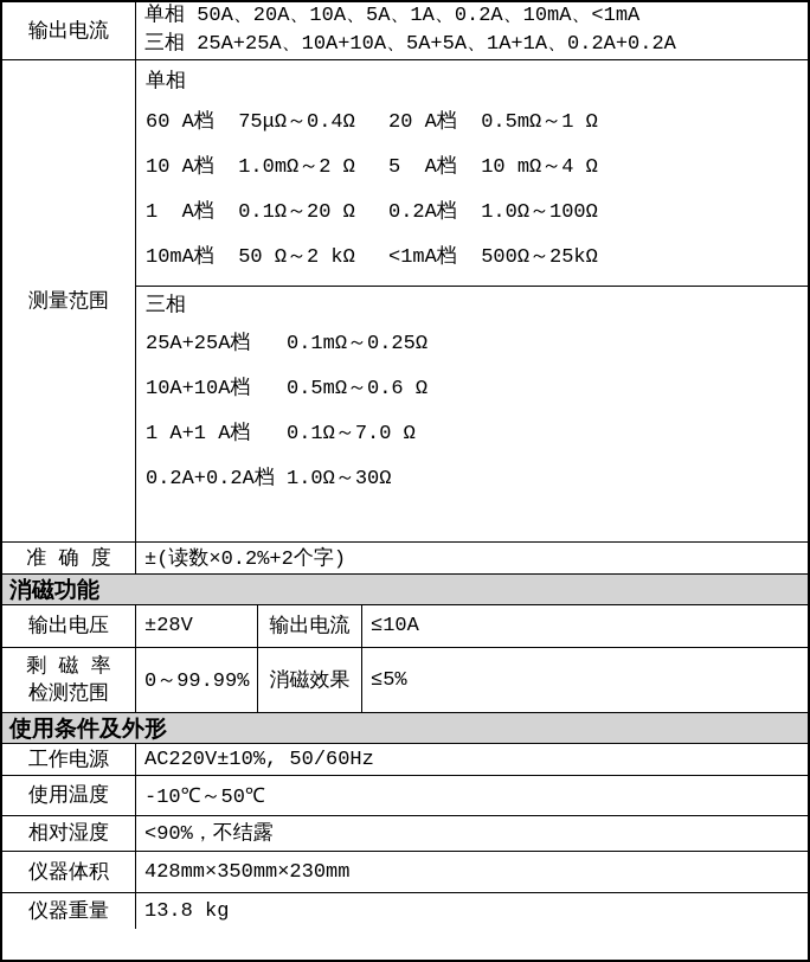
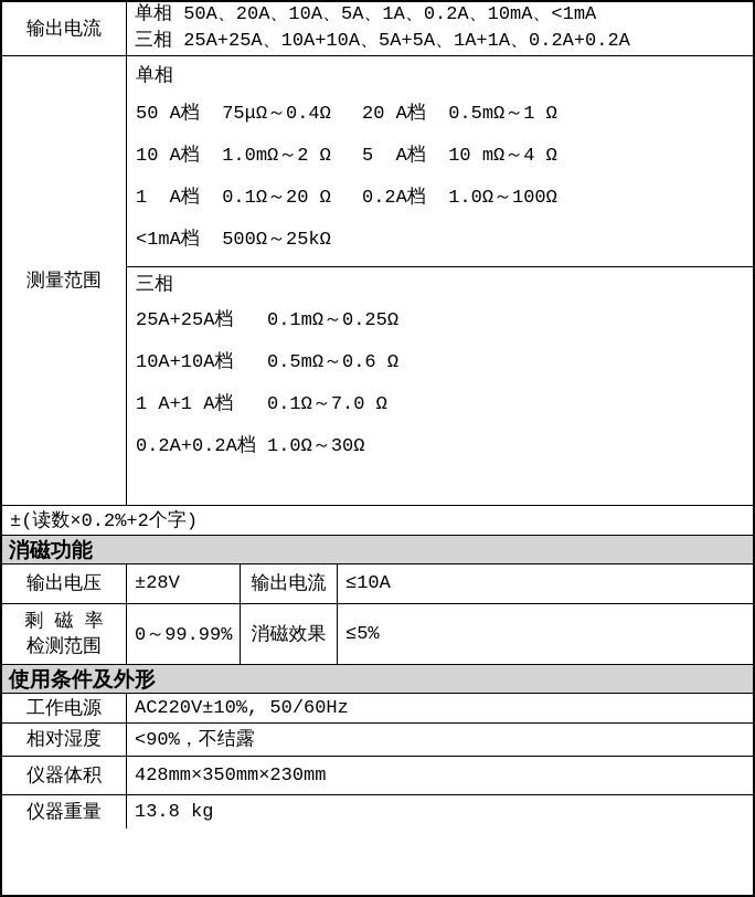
  输出电流
  单相 50A、20A、10A、5A、1A、0.2A、10mA、<1mA
  三相 25A+25A、10A+10A、5A+5A、1A+1A、0.2A+0.2A
  测量范围
  单相
- 60 A档 75μΩ～0.4Ω
+ 50 A档 75μΩ～0.4Ω
  20 A档 0.5mΩ～1 Ω
  10 A档 1.0mΩ～2 Ω
  5 A档 10 mΩ～4 Ω
  1 A档 0.1Ω～20 Ω
  0.2A档 1.0Ω～100Ω
- 10mA档 50 Ω～2 kΩ
  <1mA档 500Ω～25kΩ
  三相
  25A+25A档 0.1mΩ～0.25Ω
  10A+10A档 0.5mΩ～0.6 Ω
  1 A+1 A档 0.1Ω～7.0 Ω
  0.2A+0.2A档 1.0Ω～30Ω
- 准 确 度
  ±(读数×0.2%+2个字)
  消磁功能
  输出电压
  ±28V
  输出电流
  ≤10A
  剩 磁 率
  检测范围
  0～99.99%
  消磁效果
  ≤5%
  使用条件及外形
  工作电源
  AC220V±10%, 50/60Hz
- 使用温度
- -10℃～50℃
  相对湿度
  <90%，不结露
  仪器体积
  428mm×350mm×230mm
  仪器重量
  13.8 kg
